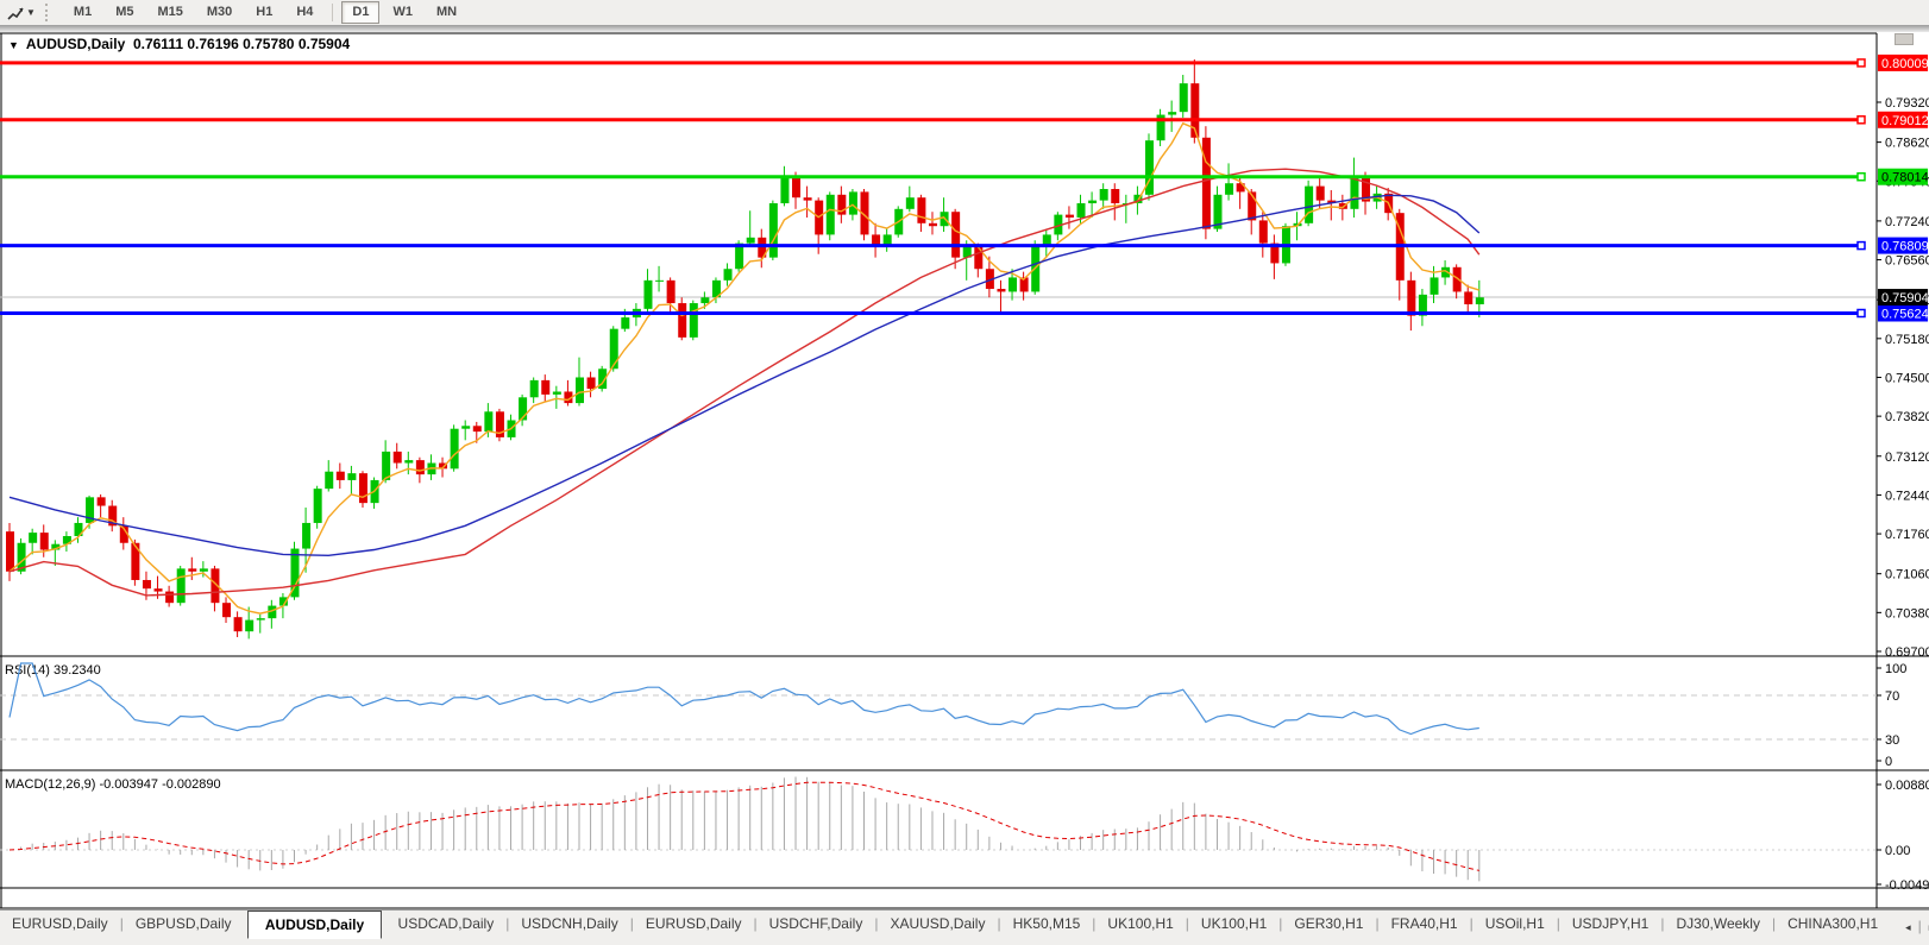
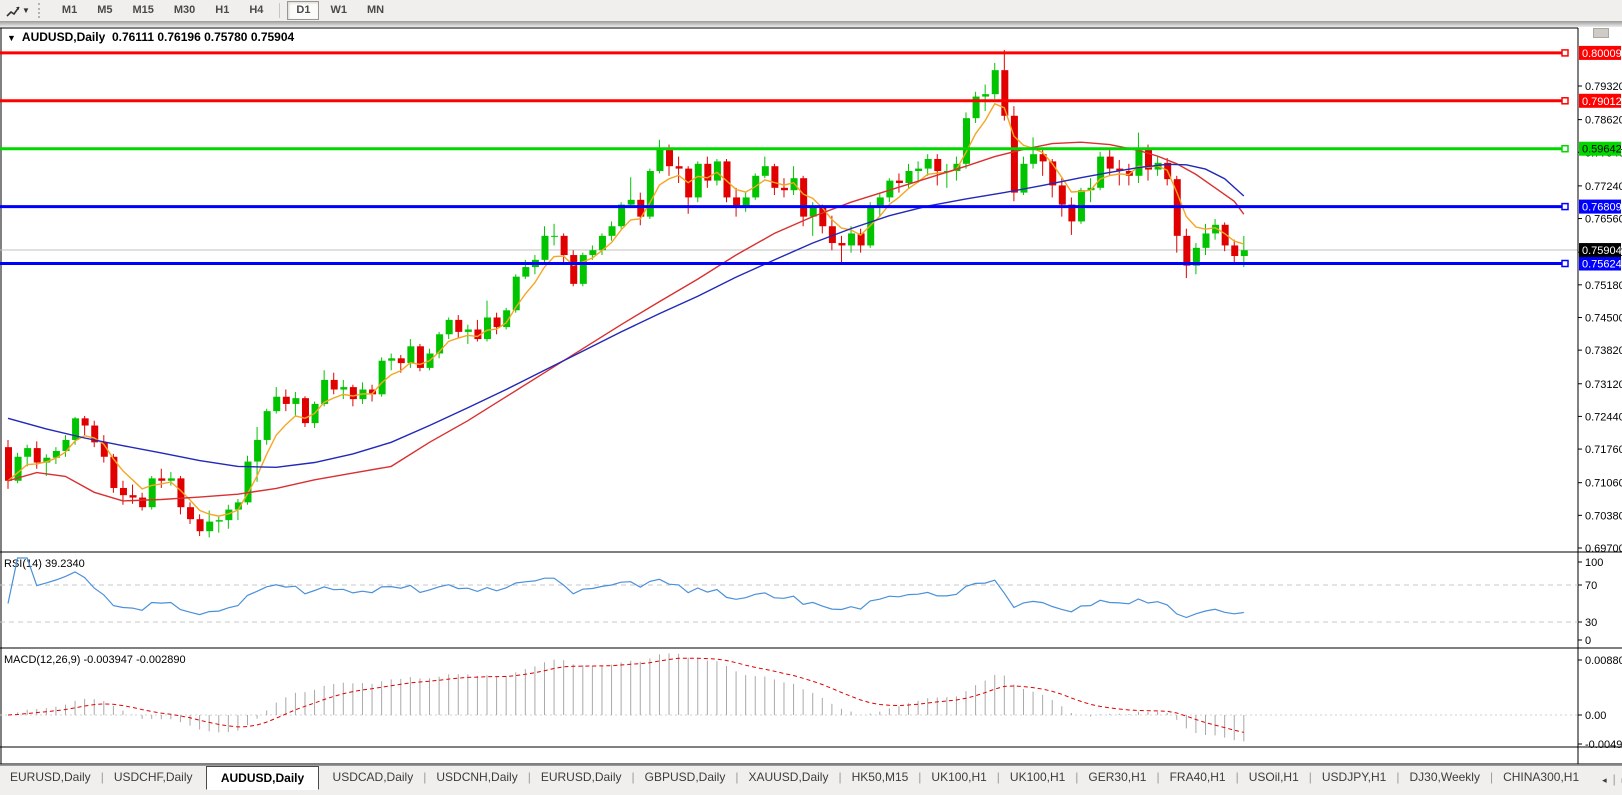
  ▼
  M1
  M5
  M15
  M30
  H1
  H4
  D1
  W1
  MN
  0.7932
  0.7862
  0.7724
  0.7656
  0.7518
  0.7450
  0.7382
  0.7312
  0.7244
  0.7176
  0.7106
  0.7038
  0.6970
  0.80009
  0.79012
- 0.78014
+ 0.59642
  0.76809
  0.75624
  0.75904
  RSI(4) 39.2340
  100
  70
  30
  0
  MACD(12,26,9) -0.003947 -0.002890
  0.0088
  0.00
  -0.0049
  ▼ AUDUSD,Daily 0.76111 0.76196 0.75780 0.75904
  EURUSD,Daily
  |
- GBPUSD,Daily
+ USDCHF,Daily
  AUDUSD,Daily
  USDCAD,Daily
  |
  USDCNH,Daily
  |
  EURUSD,Daily
  |
- USDCHF,Daily
+ GBPUSD,Daily
  |
  XAUUSD,Daily
  |
  HK50,M15
  |
  UK100,H1
  |
  UK100,H1
  |
  GER30,H1
  |
  FRA40,H1
  |
  USOil,H1
  |
  USDJPY,H1
  |
  DJ30,Weekly
  |
  CHINA300,H1
